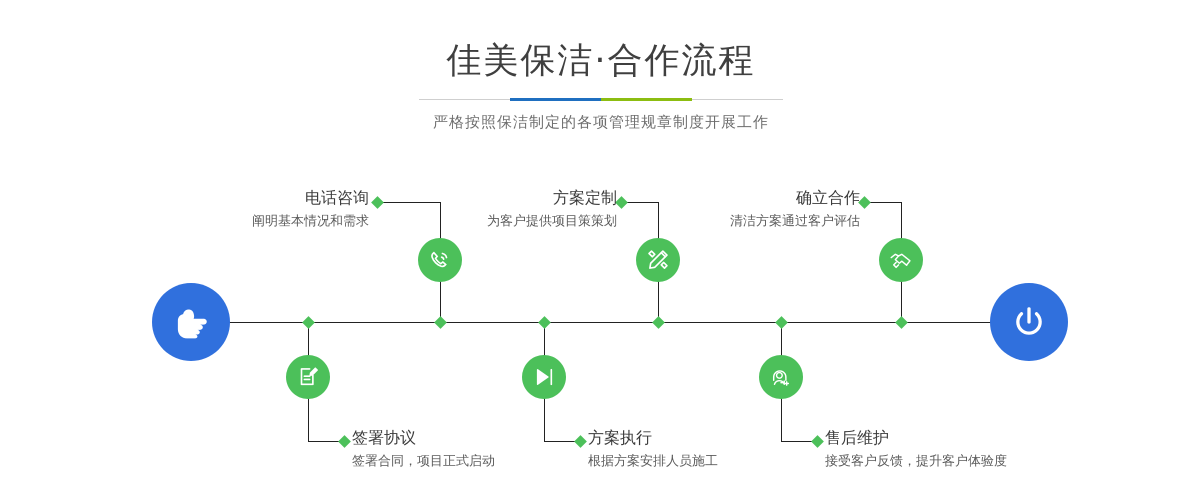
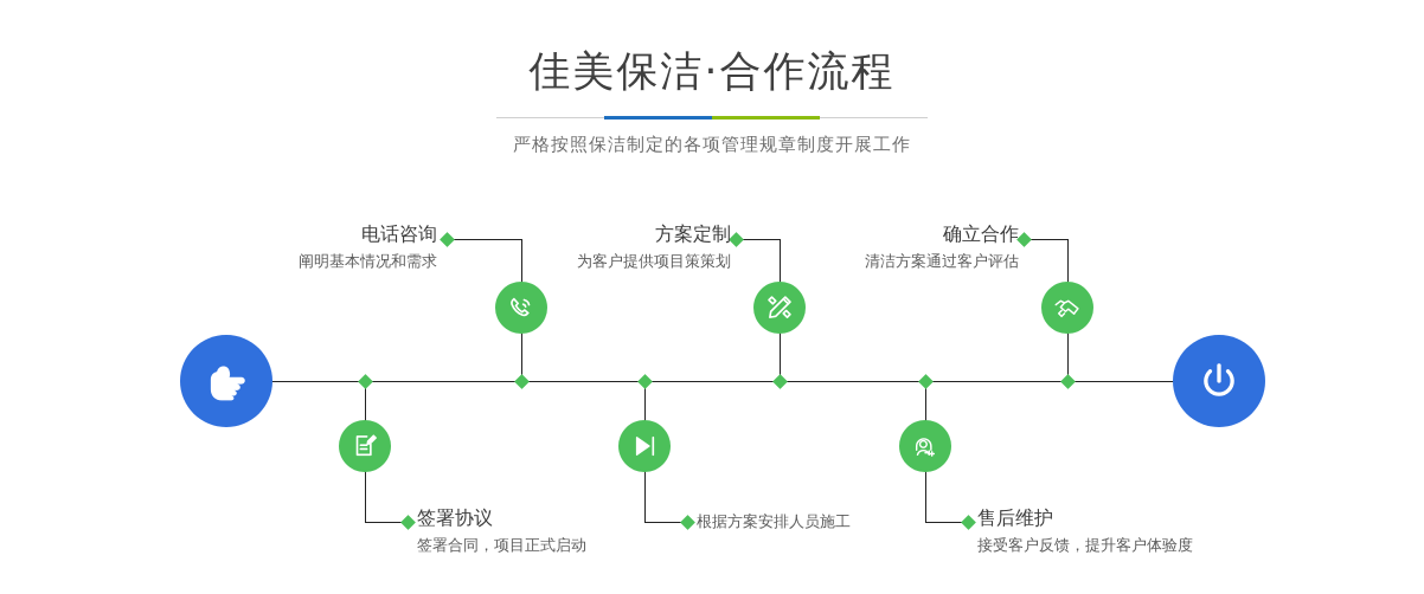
  佳美保洁·合作流程
  严格按照保洁制定的各项管理规章制度开展工作
  电话咨询
  阐明基本情况和需求
  签署协议
  签署合同，项目正式启动
  方案定制
  为客户提供项目策策划
- 方案执行
  根据方案安排人员施工
  确立合作
  清洁方案通过客户评估
  售后维护
  接受客户反馈，提升客户体验度
